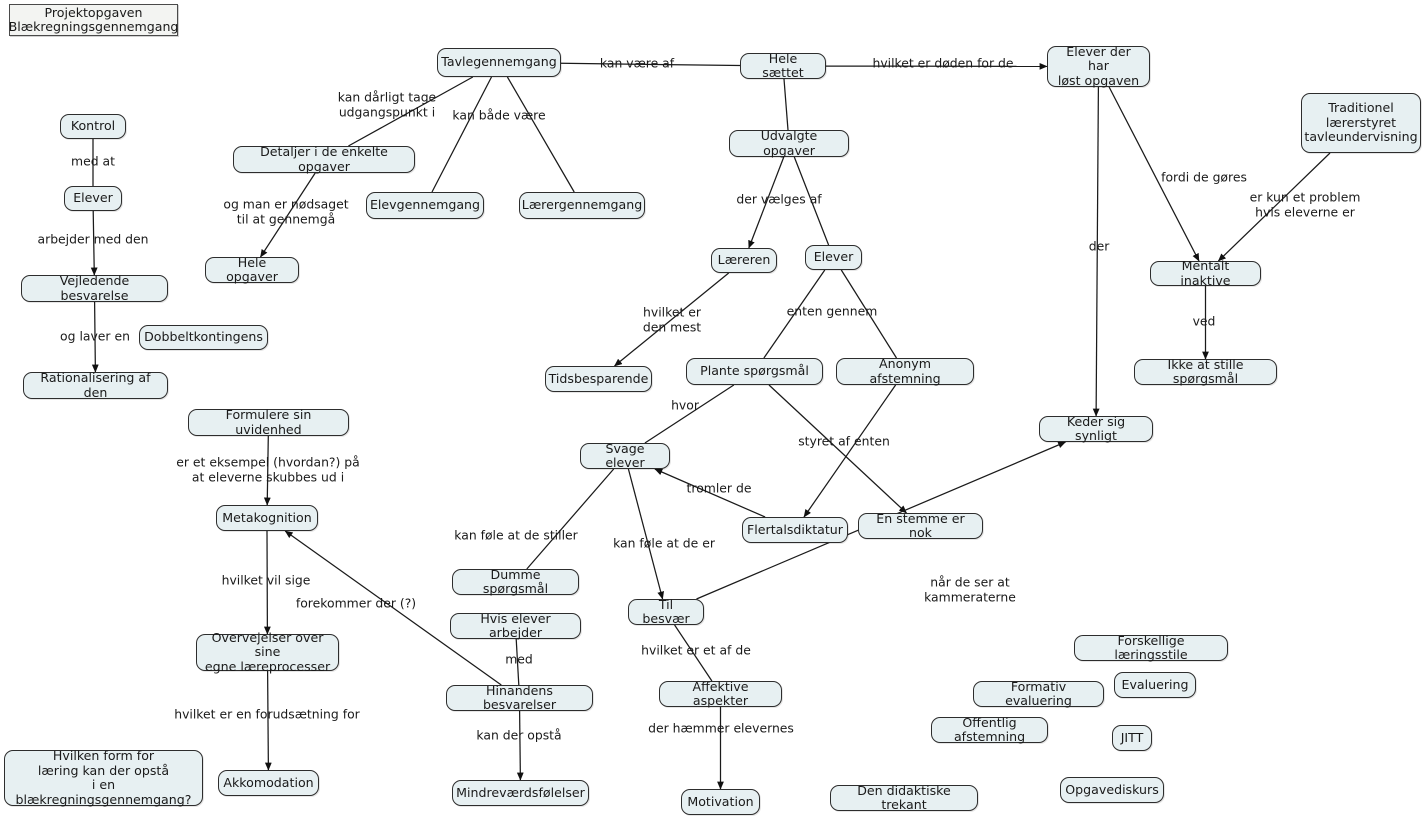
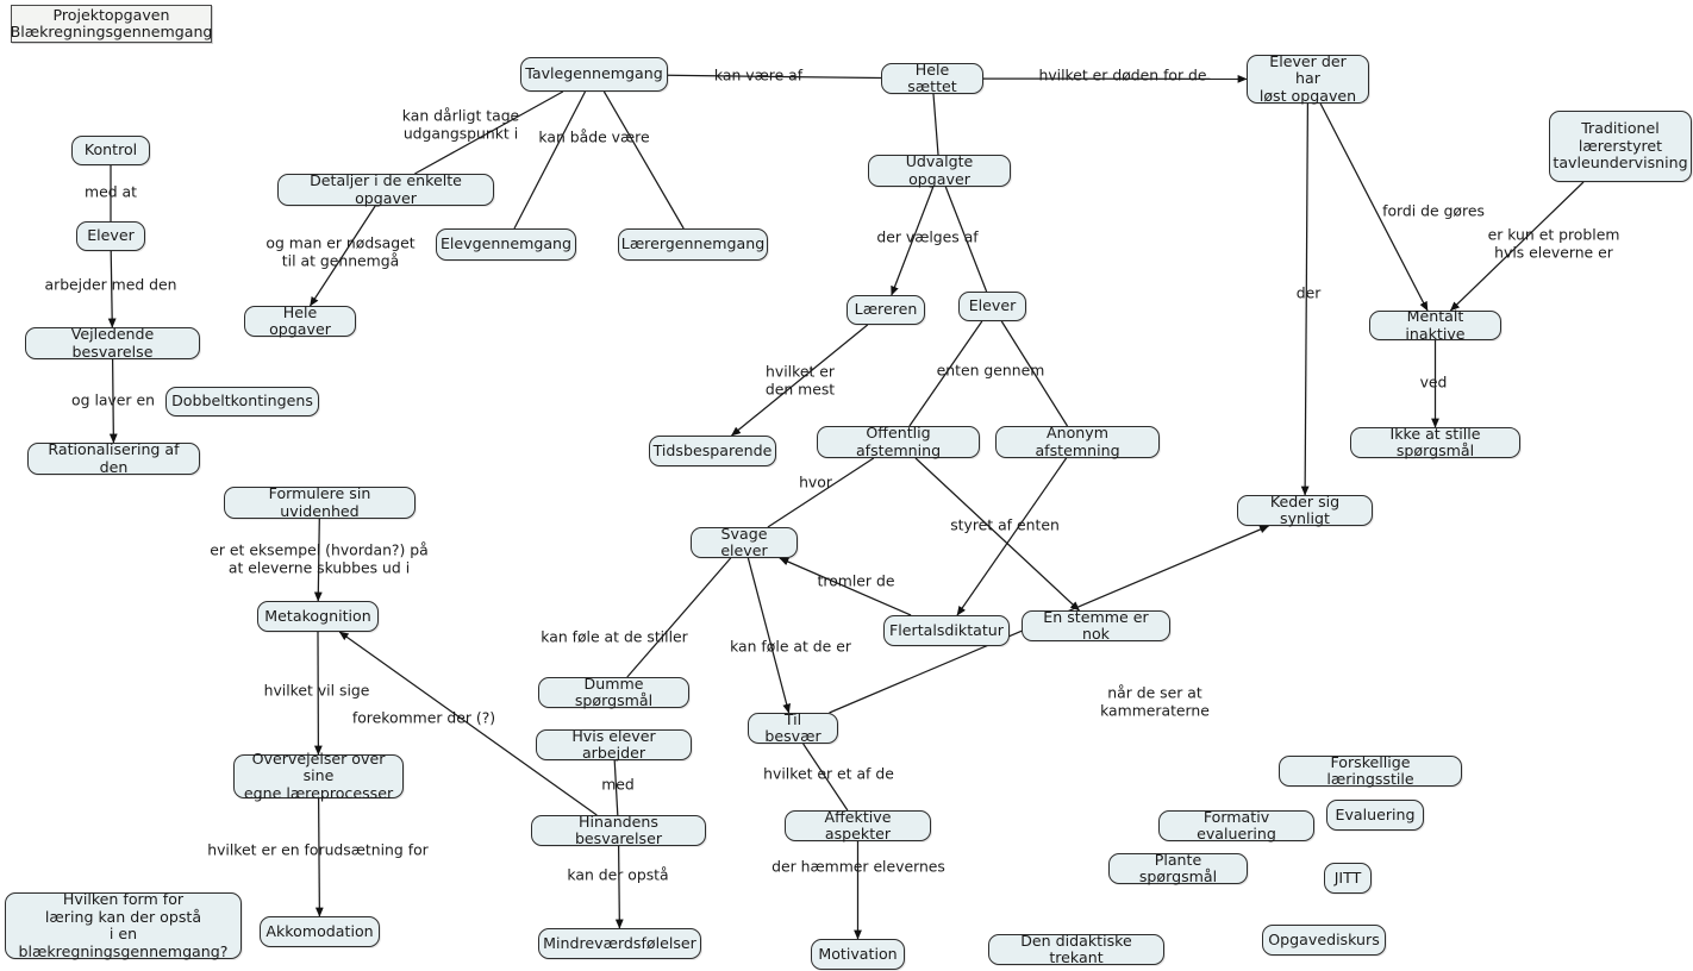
  Projektopgaven
  Blækregningsgennemgang
  Tavlegennemgang
  Hele sættet
  Elever der har
  løst opgaven
  Traditionel
  lærerstyret
  tavleundervisning
  Kontrol
  Detaljer i de enkelte opgaver
  Udvalgte opgaver
  Elever
  Elevgennemgang
  Lærergennemgang
  Hele opgaver
  Læreren
  Elever
  Mentalt inaktive
  Vejledende besvarelse
  Dobbeltkontingens
  Tidsbesparende
- Plante spørgsmål
+ Offentlig afstemning
  Anonym afstemning
  Rationalisering af den
  Ikke at stille spørgsmål
  Formulere sin uvidenhed
  Keder sig synligt
  Svage elever
  Metakognition
  Flertalsdiktatur
  En stemme er nok
  Dumme spørgsmål
  Til besvær
  Hvis elever arbejder
  Overvejelser over sine
  egne læreprocesser
  Forskellige læringsstile
  Affektive aspekter
  Hinandens besvarelser
  Evaluering
  Formativ evaluering
- Offentlig afstemning
+ Plante spørgsmål
  JITT
  Akkomodation
  Mindreværdsfølelser
  Opgavediskurs
  Motivation
  Den didaktiske trekant
  Hvilken form for
  læring kan der opstå
  i en blækregningsgennemgang?
  kan være af
  hvilket er døden for de
  kan dårligt tage
  udgangspunkt i
  kan både være
  med at
  fordi de gøres
  der vælges af
  og man er nødsaget
  til at gennemgå
  er kun et problem
  hvis eleverne er
  arbejder med den
  der
  enten gennem
  hvilket er
  den mest
  og laver en
  ved
  hvor
  styret af enten
  er et eksempel (hvordan?) på
  at eleverne skubbes ud i
  tromler de
  kan føle at de stiller
  kan føle at de er
  hvilket vil sige
  når de ser at
  kammeraterne
  forekommer der (?)
  hvilket er et af de
  med
  hvilket er en forudsætning for
  der hæmmer elevernes
  kan der opstå
